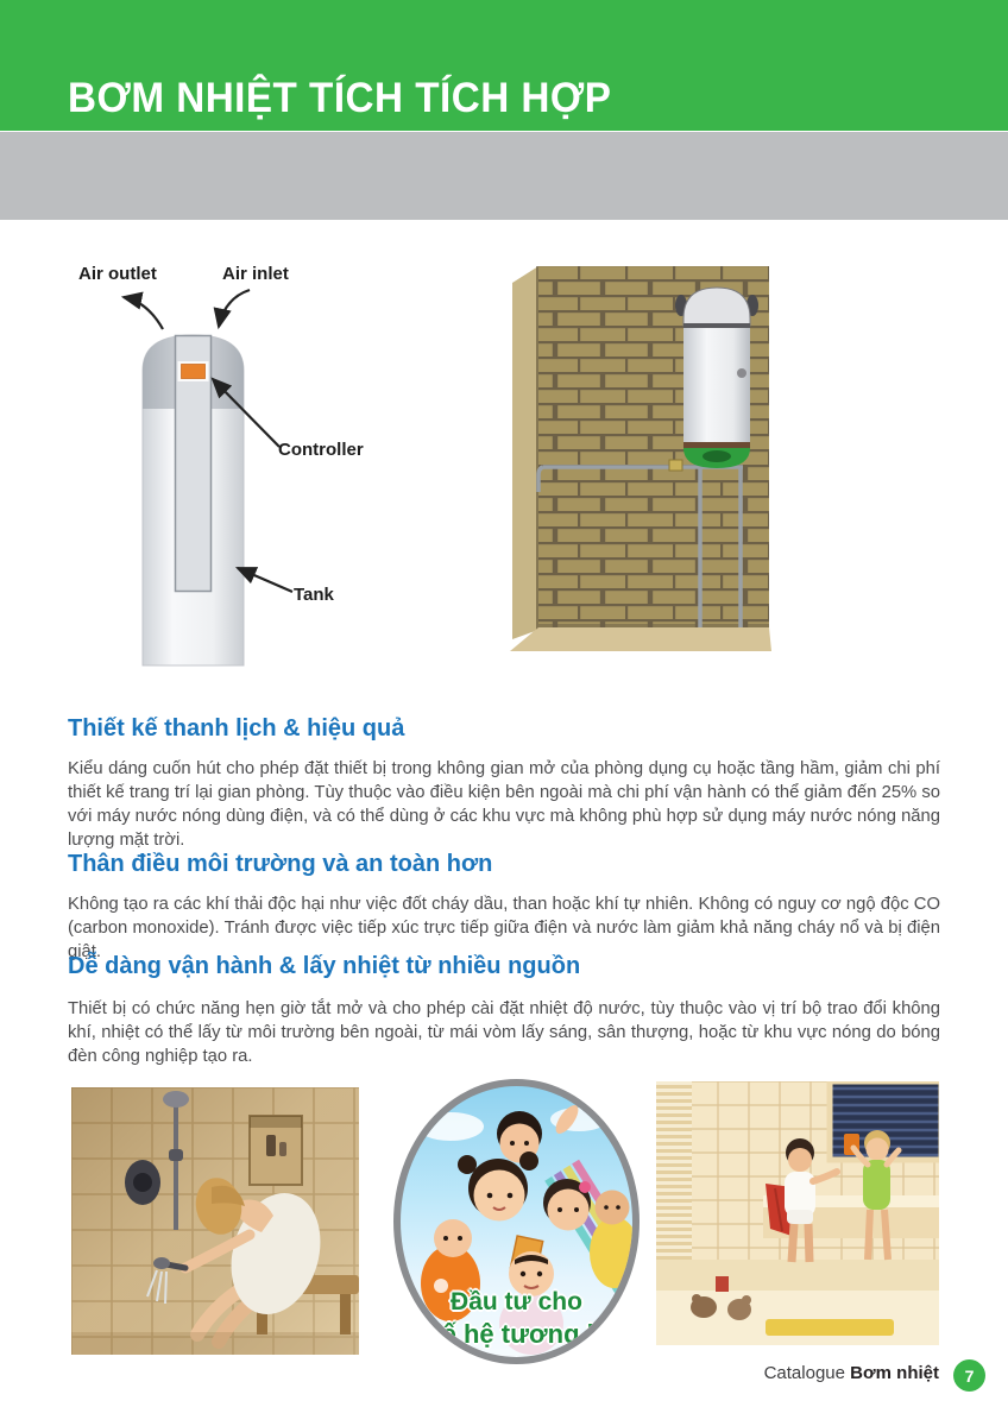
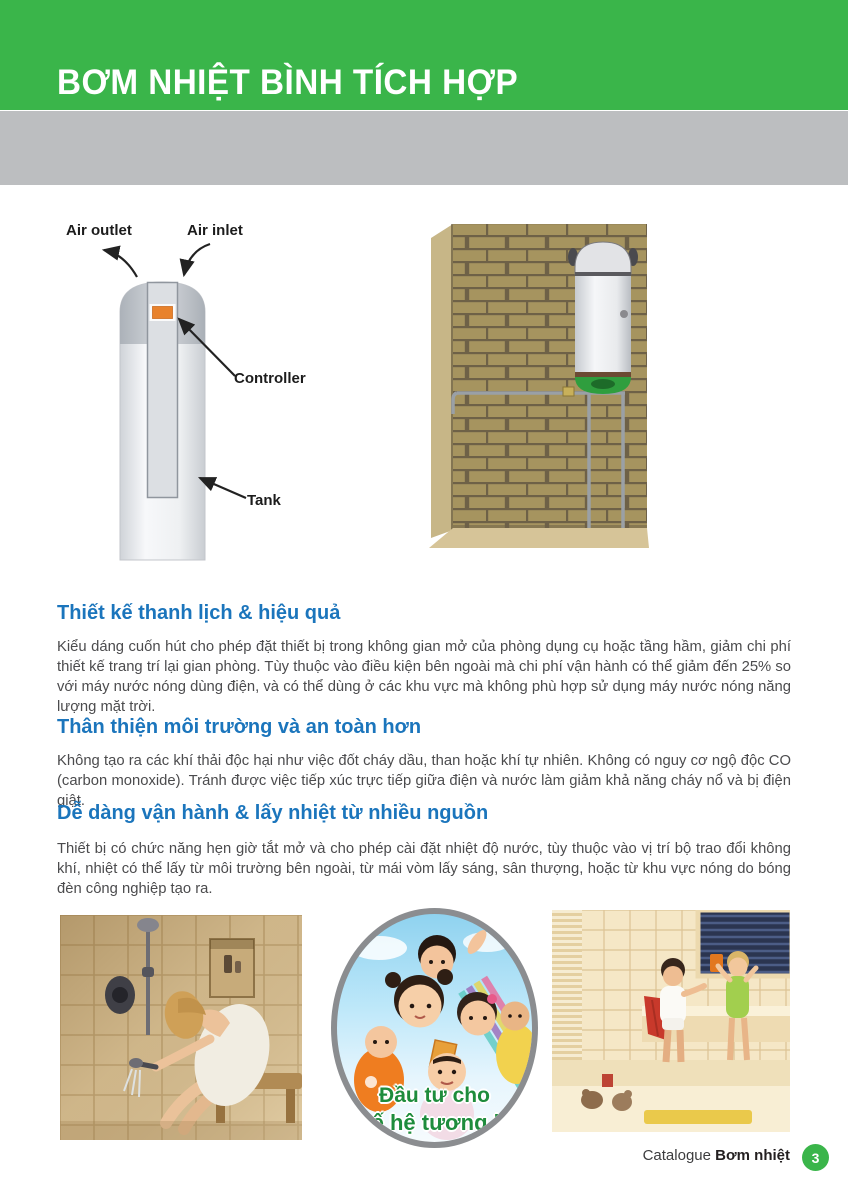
- BƠM NHIỆT TÍCH TÍCH HỢP
+ BƠM NHIỆT BÌNH TÍCH HỢP
  Air outlet
  Air inlet
  Controller
  Tank
  Thiết kế thanh lịch & hiệu quả
  Kiểu dáng cuốn hút cho phép đặt thiết bị trong không gian mở của phòng dụng cụ hoặc tầng hầm, giảm chi phí thiết kế trang trí lại gian phòng. Tùy thuộc vào điều kiện bên ngoài mà chi phí vận hành có thể giảm đến 25% so với máy nước nóng dùng điện, và có thể dùng ở các khu vực mà không phù hợp sử dụng máy nước nóng năng lượng mặt trời.
- Thân điều môi trường và an toàn hơn
+ Thân thiện môi trường và an toàn hơn
  Không tạo ra các khí thải độc hại như việc đốt cháy dầu, than hoặc khí tự nhiên. Không có nguy cơ ngộ độc CO (carbon monoxide). Tránh được việc tiếp xúc trực tiếp giữa điện và nước làm giảm khả năng cháy nổ và bị điện giật.
  Dễ dàng vận hành & lấy nhiệt từ nhiều nguồn
  Thiết bị có chức năng hẹn giờ tắt mở và cho phép cài đặt nhiệt độ nước, tùy thuộc vào vị trí bộ trao đổi không khí, nhiệt có thể lấy từ môi trường bên ngoài, từ mái vòm lấy sáng, sân thượng, hoặc từ khu vực nóng do bóng đèn công nghiệp tạo ra.
  Đầu tư cho
  thế hệ tương lai
  Catalogue Bơm nhiệt
- 7
+ 3
